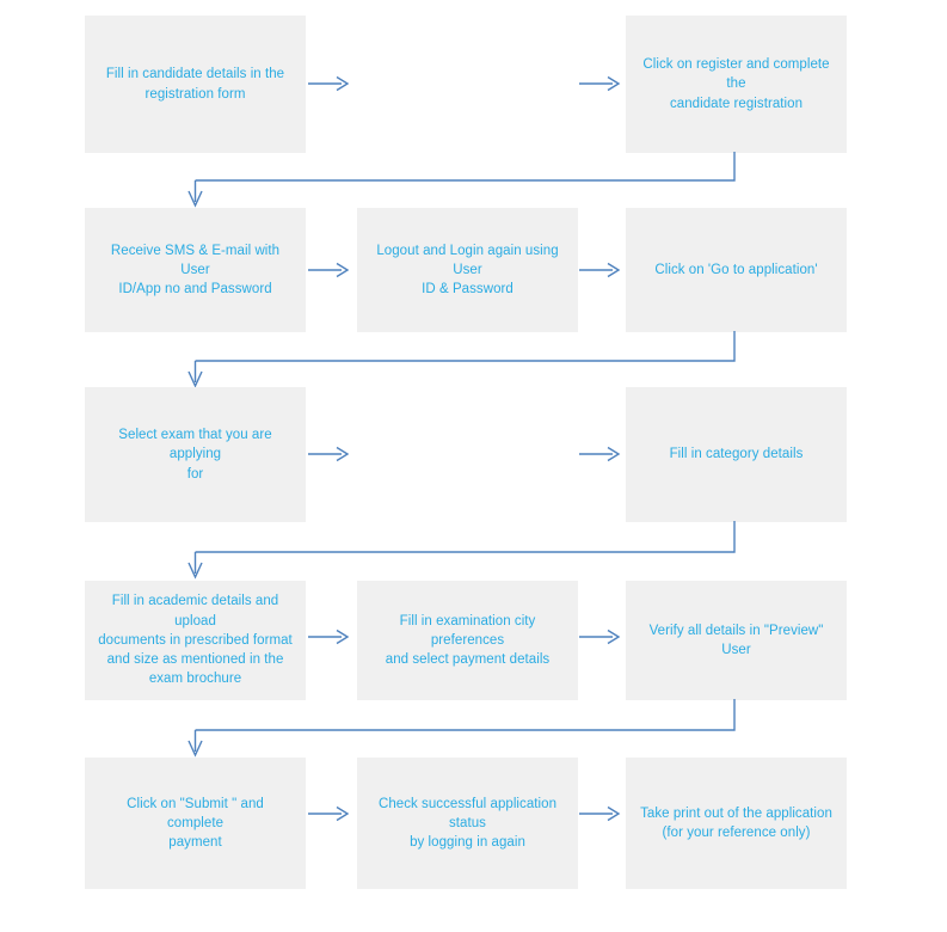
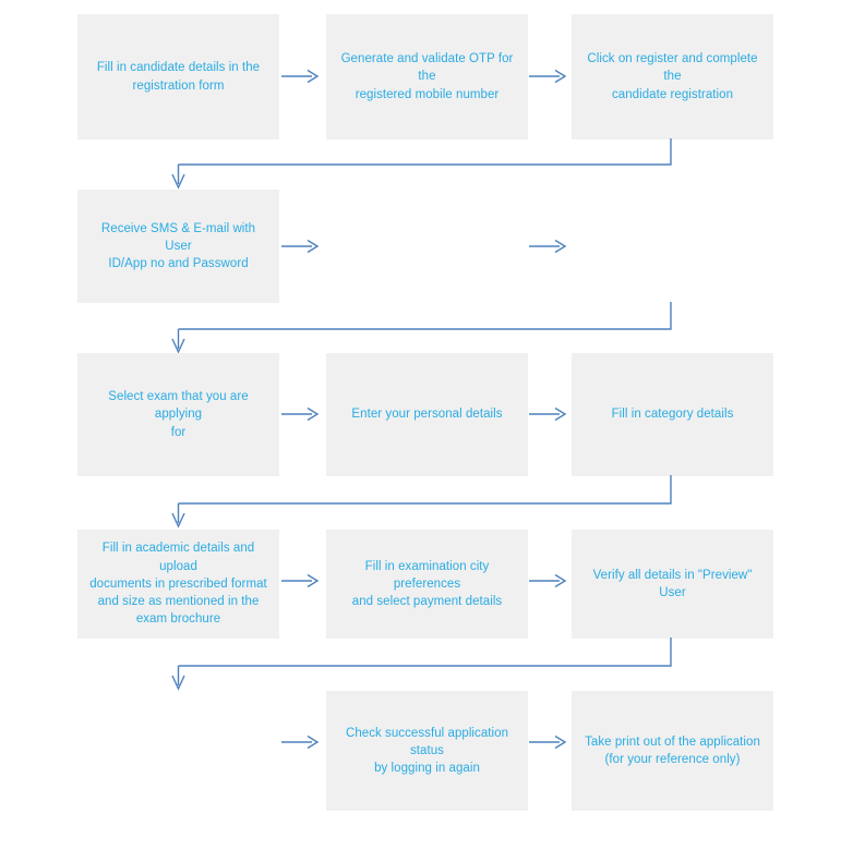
  Fill in candidate details in the
  registration form
+ Generate and validate OTP for the
+ registered mobile number
  Click on register and complete the
  candidate registration
  Receive SMS & E-mail with User
  ID/App no and Password
- Logout and Login again using User
- ID & Password
- Click on 'Go to application'
  Select exam that you are applying
  for
+ Enter your personal details
  Fill in category details
  Fill in academic details and upload
  documents in prescribed format
  and size as mentioned in the
  exam brochure
  Fill in examination city preferences
  and select payment details
  Verify all details in "Preview" User
- Click on "Submit " and complete
- payment
  Check successful application status
  by logging in again
  Take print out of the application
  (for your reference only)
